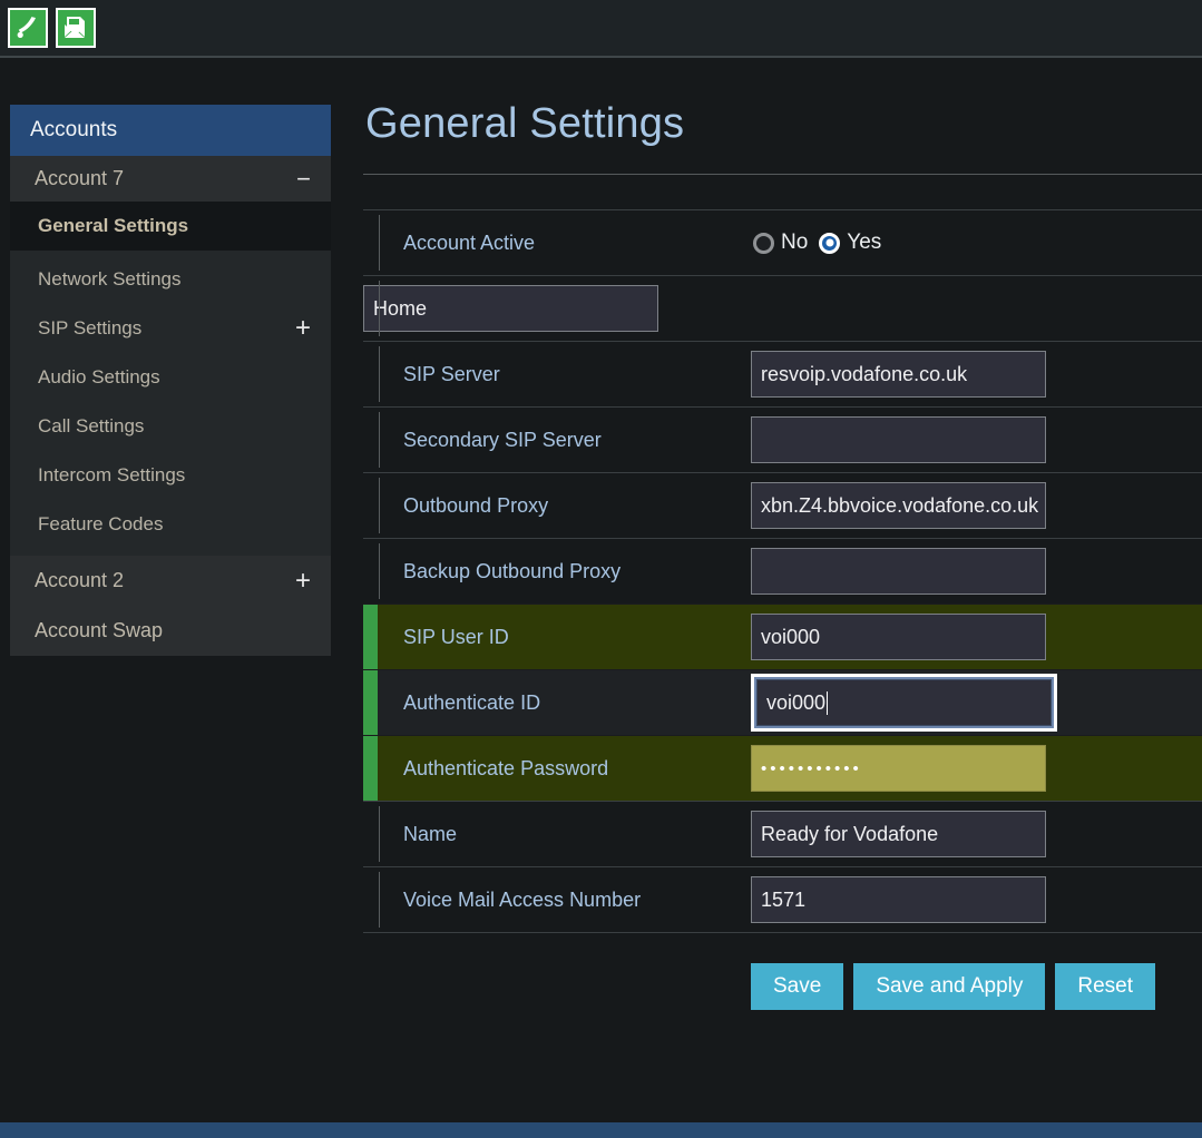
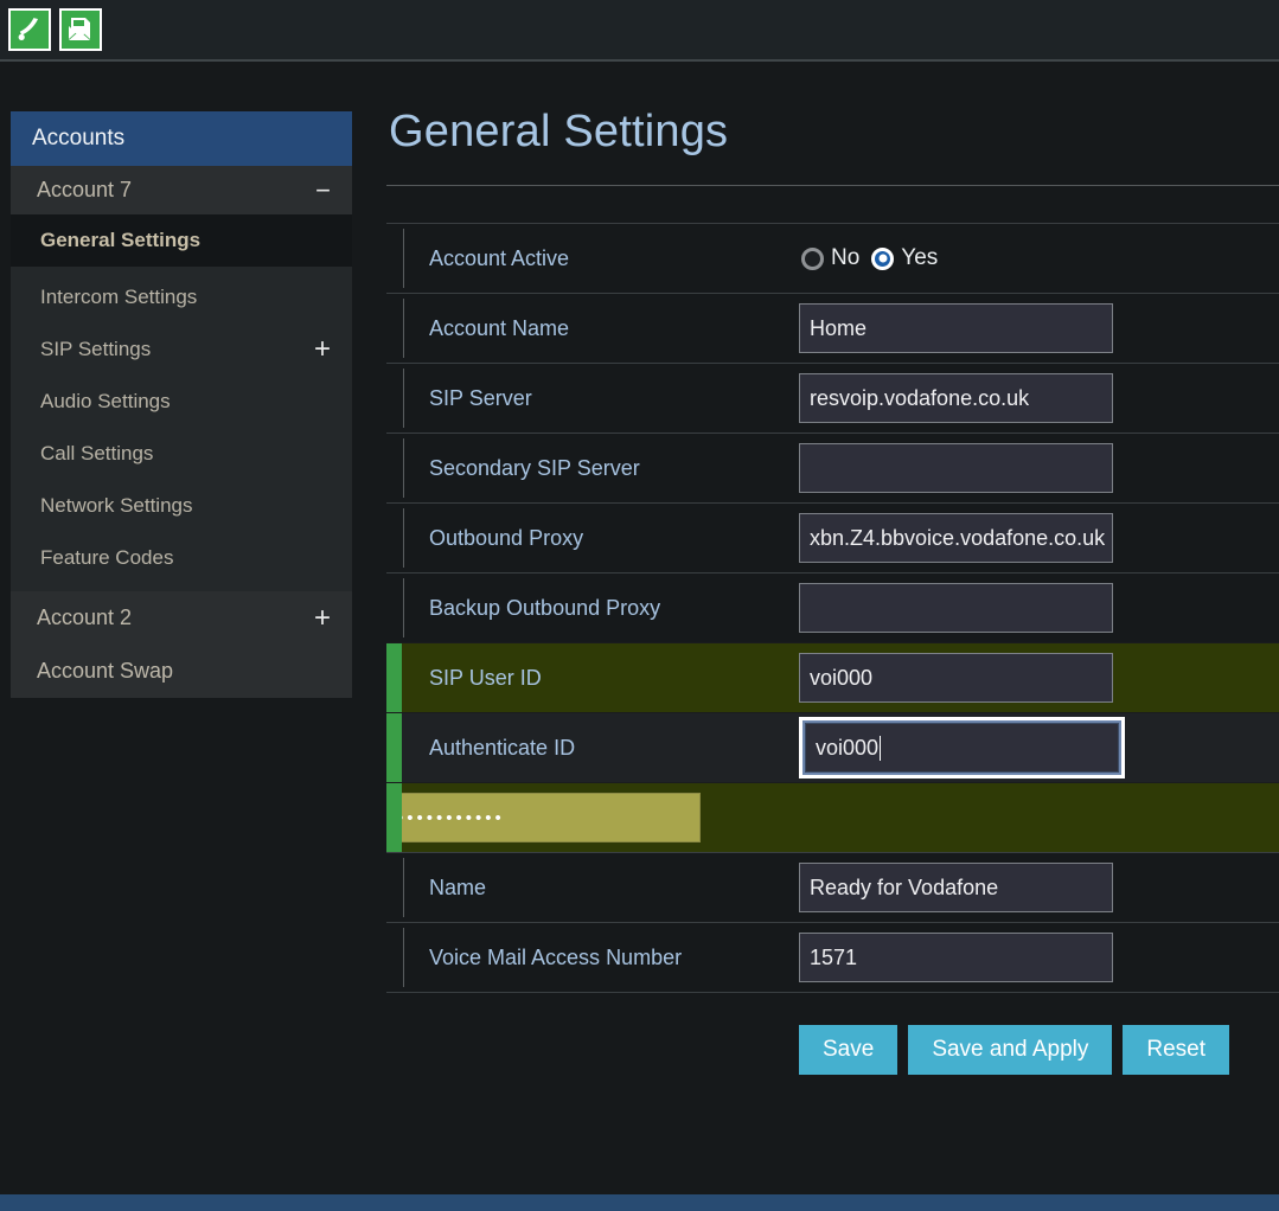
  Accounts
  Account 7
  −
  General Settings
- Network Settings
+ Intercom Settings
  SIP Settings
  +
  Audio Settings
  Call Settings
- Intercom Settings
+ Network Settings
  Feature Codes
  Account 2
  +
  Account Swap
  General Settings
  Account Active
  No
  Yes
+ Account Name
  Home
  SIP Server
  resvoip.vodafone.co.uk
  Secondary SIP Server
  Outbound Proxy
  xbn.Z4.bbvoice.vodafone.co.uk
  Backup Outbound Proxy
  SIP User ID
  voi000
  Authenticate ID
  voi000
- Authenticate Password
  •••••••••••
  Name
  Ready for Vodafone
  Voice Mail Access Number
  1571
  Save
  Save and Apply
  Reset
